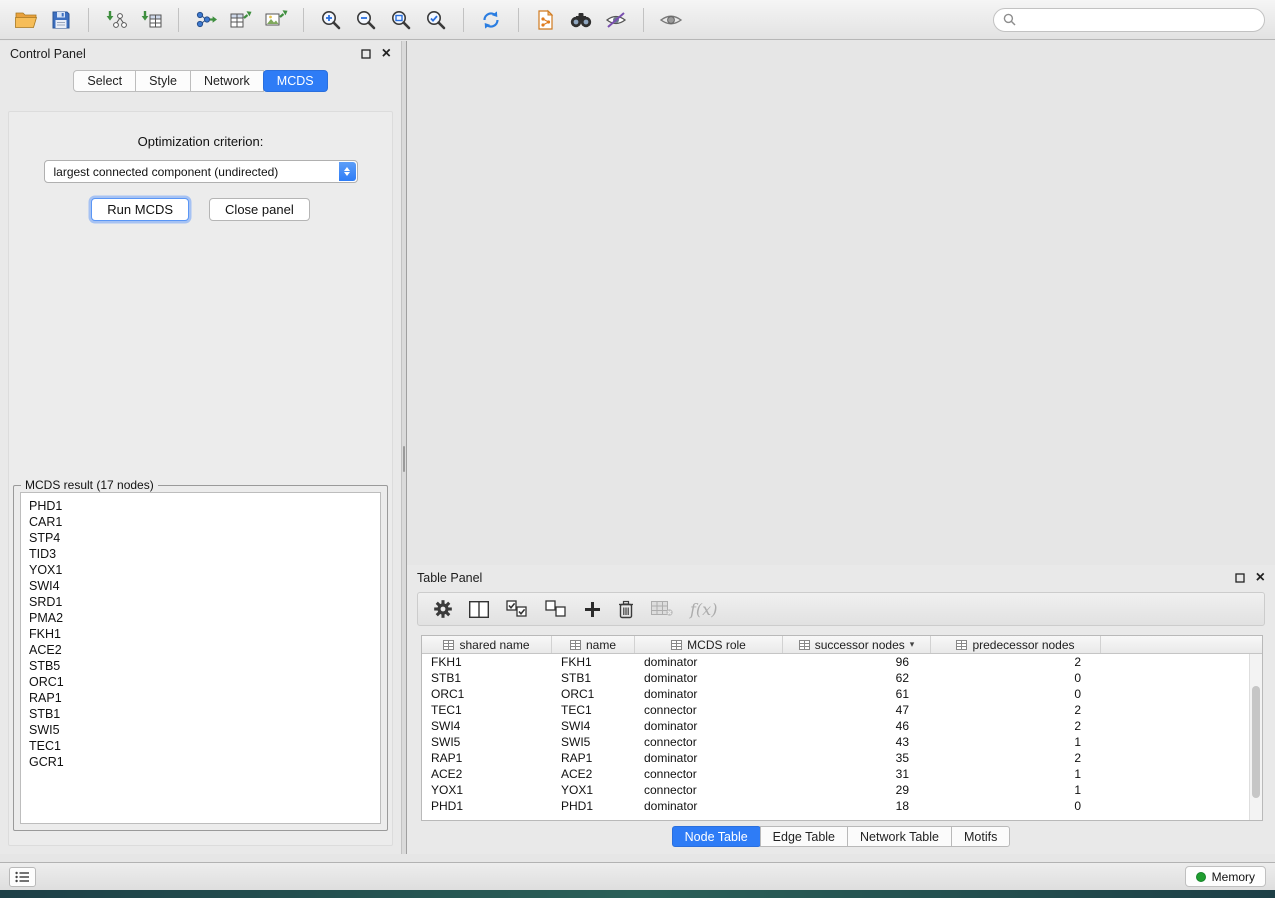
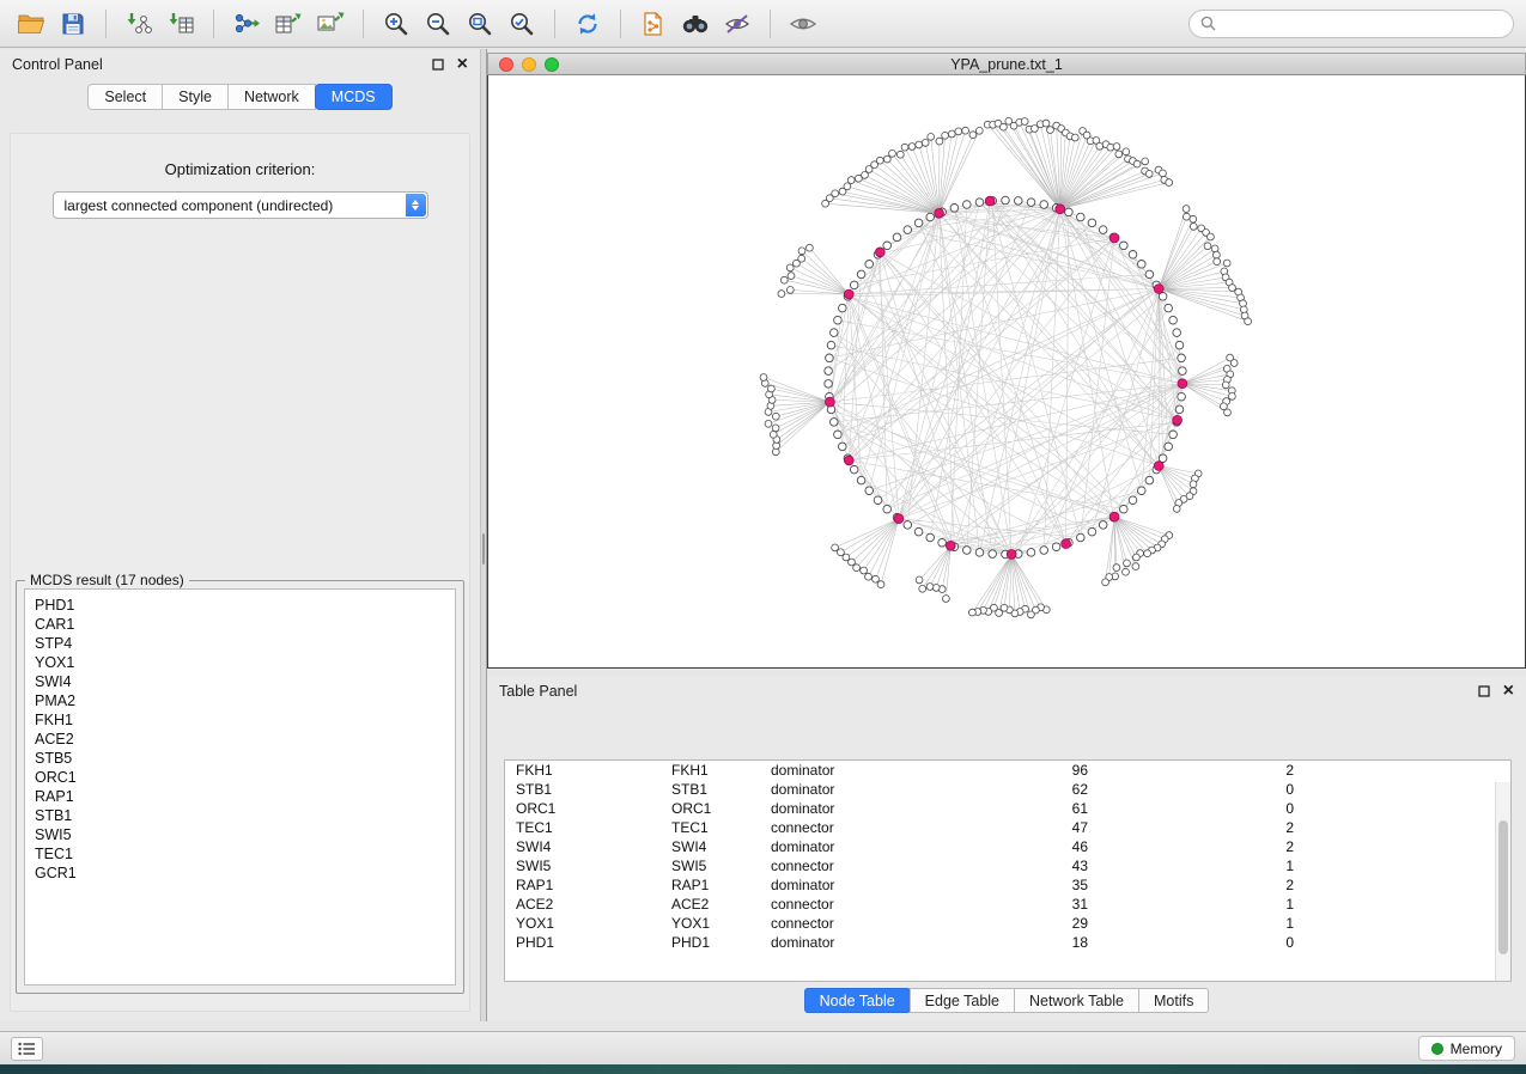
  Control Panel
  ×
  Select
  Style
  Network
  MCDS
  Optimization criterion:
  largest connected component (undirected)
- Run MCDS
- Close panel
  MCDS result (17 nodes)
  PHD1
  CAR1
  STP4
- TID3
  YOX1
  SWI4
- SRD1
  PMA2
  FKH1
  ACE2
  STB5
  ORC1
  RAP1
  STB1
  SWI5
  TEC1
  GCR1
+ YPA_prune.txt_1
  Table Panel
  ×
- f(x)
- shared name
- name
- MCDS role
- successor nodes
- ▾
- predecessor nodes
  FKH1
  FKH1
  dominator
  96
  2
  STB1
  STB1
  dominator
  62
  0
  ORC1
  ORC1
  dominator
  61
  0
  TEC1
  TEC1
  connector
  47
  2
  SWI4
  SWI4
  dominator
  46
  2
  SWI5
  SWI5
  connector
  43
  1
  RAP1
  RAP1
  dominator
  35
  2
  ACE2
  ACE2
  connector
  31
  1
  YOX1
  YOX1
  connector
  29
  1
  PHD1
  PHD1
  dominator
  18
  0
  Node Table
  Edge Table
  Network Table
  Motifs
  Memory
